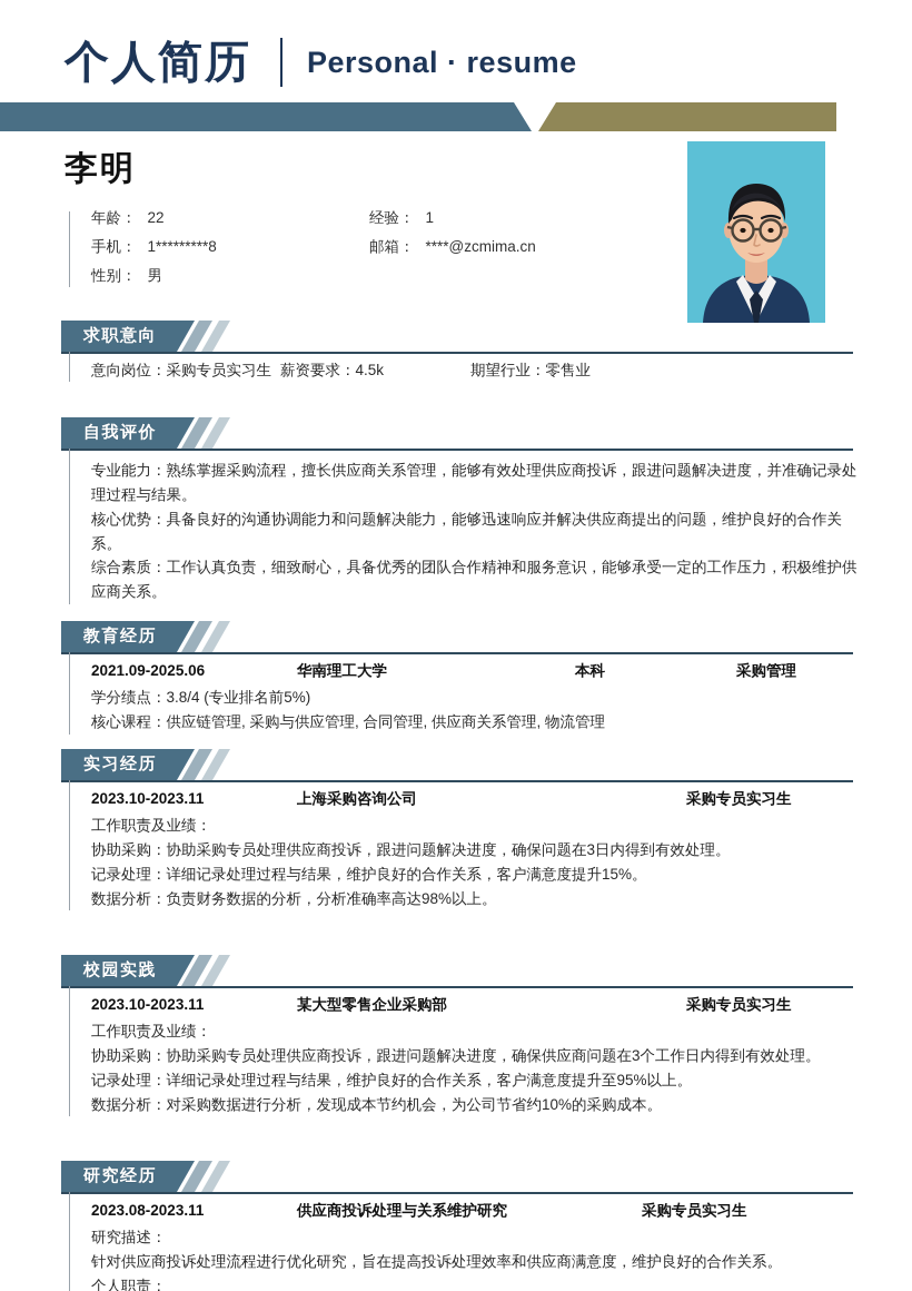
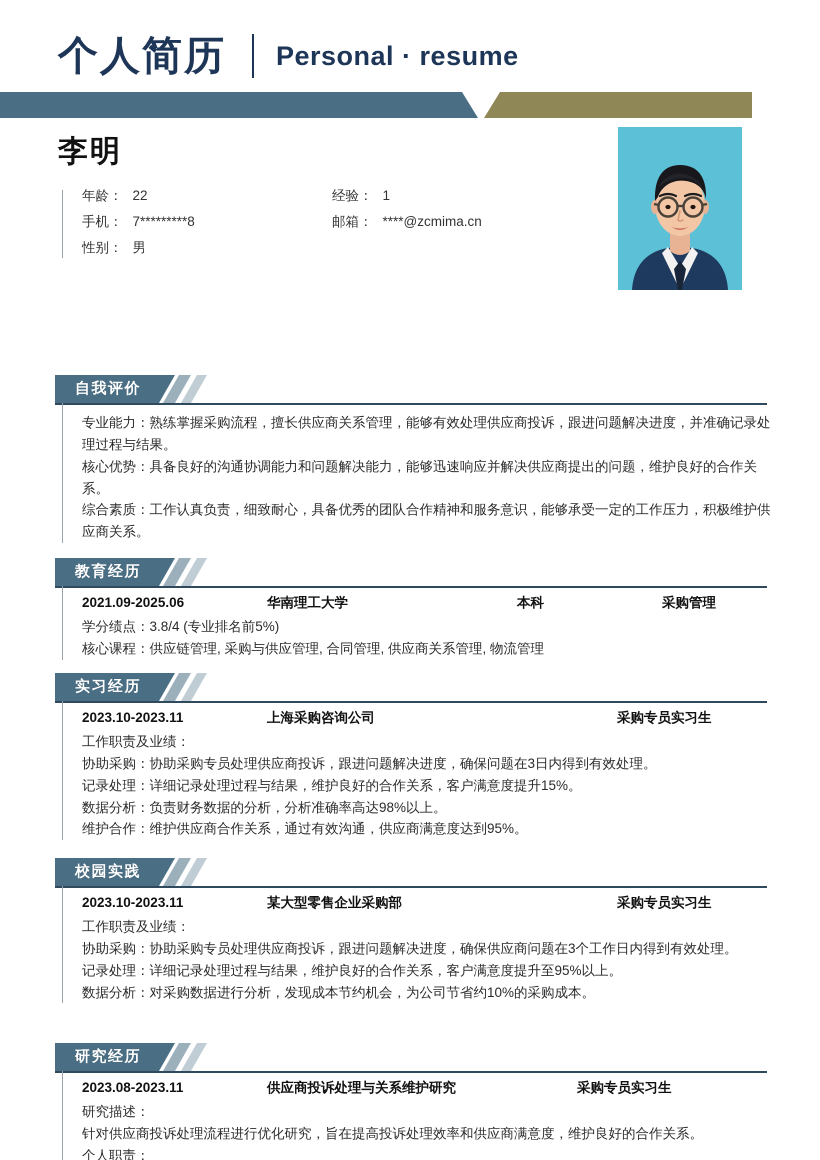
  个人简历
  Personal · resume
  李明
  年龄
  ：
  22
  经验
  ：
  1
  手机
  ：
- 1*********8
+ 7*********8
  邮箱
  ：
  ****@zcmima.cn
  性别
  ：
  男
- 求职意向
- 意向岗位：采购专员实习生
- 薪资要求：4.5k
- 期望行业：零售业
  自我评价
  专业能力：熟练掌握采购流程，擅长供应商关系管理，能够有效处理供应商投诉，跟进问题解决进度，并准确记录处理过程与结果。
  核心优势：具备良好的沟通协调能力和问题解决能力，能够迅速响应并解决供应商提出的问题，维护良好的合作关系。
  综合素质：工作认真负责，细致耐心，具备优秀的团队合作精神和服务意识，能够承受一定的工作压力，积极维护供应商关系。
  教育经历
  2021.09-2025.06
  华南理工大学
  本科
  采购管理
  学分绩点：3.8/4 (专业排名前5%)
  核心课程：供应链管理, 采购与供应管理, 合同管理, 供应商关系管理, 物流管理
  实习经历
  2023.10-2023.11
  上海采购咨询公司
  采购专员实习生
  工作职责及业绩：
  协助采购：协助采购专员处理供应商投诉，跟进问题解决进度，确保问题在3日内得到有效处理。
  记录处理：详细记录处理过程与结果，维护良好的合作关系，客户满意度提升15%。
  数据分析：负责财务数据的分析，分析准确率高达98%以上。
+ 维护合作：维护供应商合作关系，通过有效沟通，供应商满意度达到95%。
  校园实践
  2023.10-2023.11
  某大型零售企业采购部
  采购专员实习生
  工作职责及业绩：
  协助采购：协助采购专员处理供应商投诉，跟进问题解决进度，确保供应商问题在3个工作日内得到有效处理。
  记录处理：详细记录处理过程与结果，维护良好的合作关系，客户满意度提升至95%以上。
  数据分析：对采购数据进行分析，发现成本节约机会，为公司节省约10%的采购成本。
  研究经历
  2023.08-2023.11
  供应商投诉处理与关系维护研究
  采购专员实习生
  研究描述：
  针对供应商投诉处理流程进行优化研究，旨在提高投诉处理效率和供应商满意度，维护良好的合作关系。
  个人职责：
